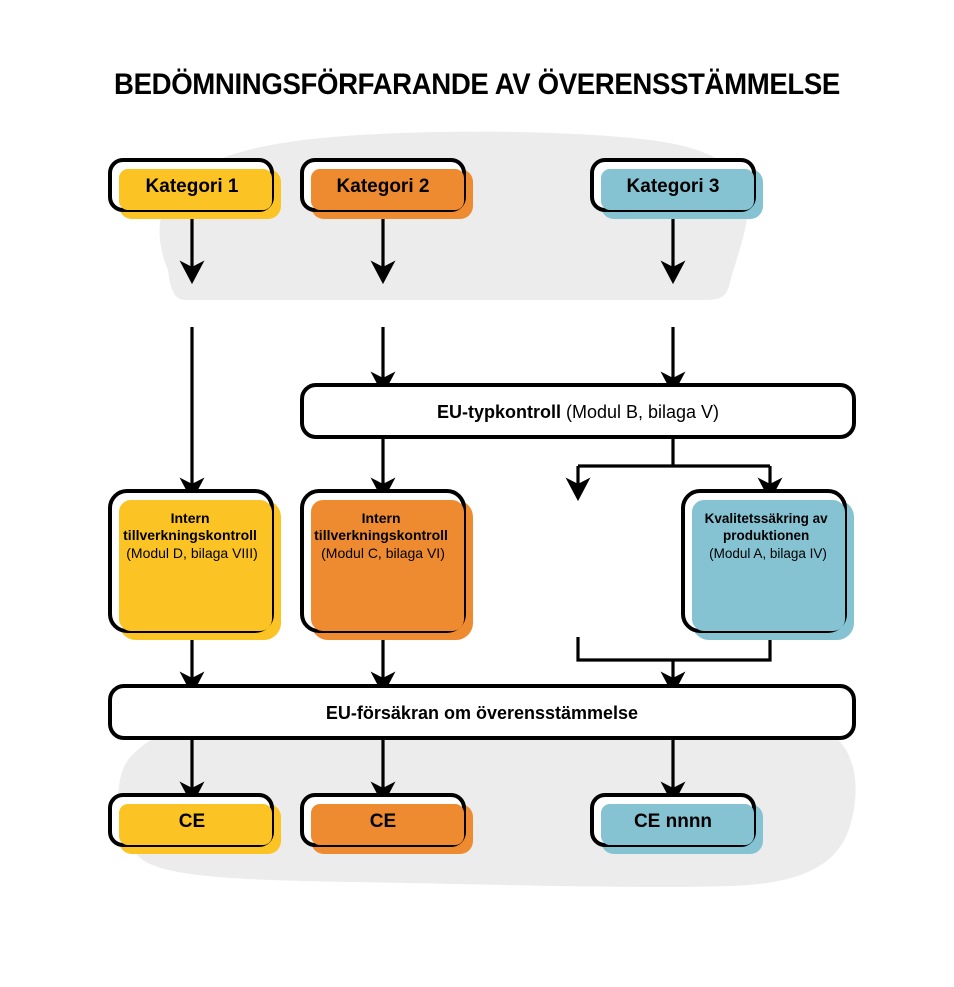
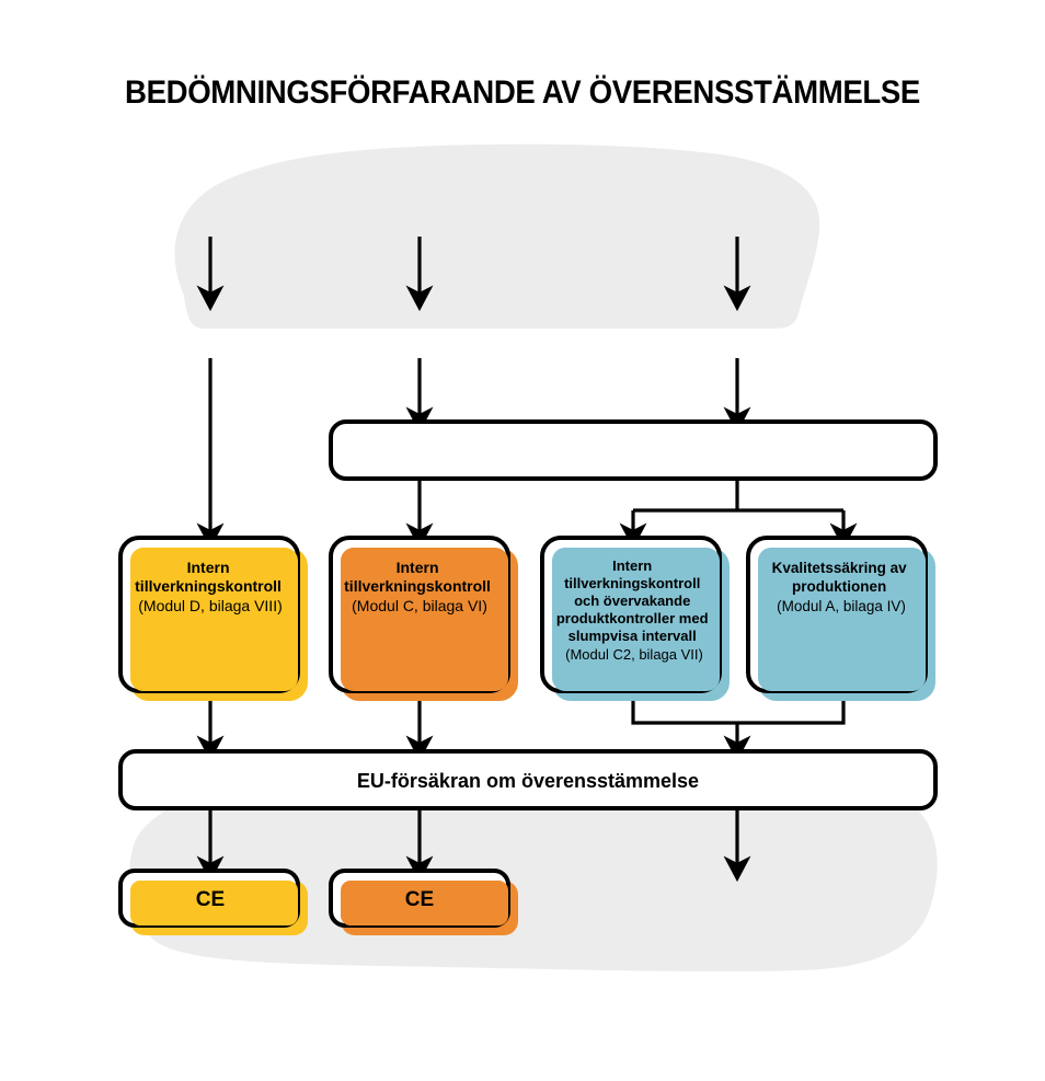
  BEDÖMNINGSFÖRFARANDE AV ÖVERENSSTÄMMELSE
- Kategori 1
- Kategori 2
- Kategori 3
- EU-typkontroll (Modul B, bilaga V)
  Intern tillverkningskontroll (Modul D, bilaga VIII)
  Intern tillverkningskontroll (Modul C, bilaga VI)
+ Intern tillverkningskontroll och övervakande produktkontroller med slumpvisa intervall (Modul C2, bilaga VII)
  Kvalitetssäkring av produktionen (Modul A, bilaga IV)
  EU-försäkran om överensstämmelse
  CE
  CE
- CE nnnn
